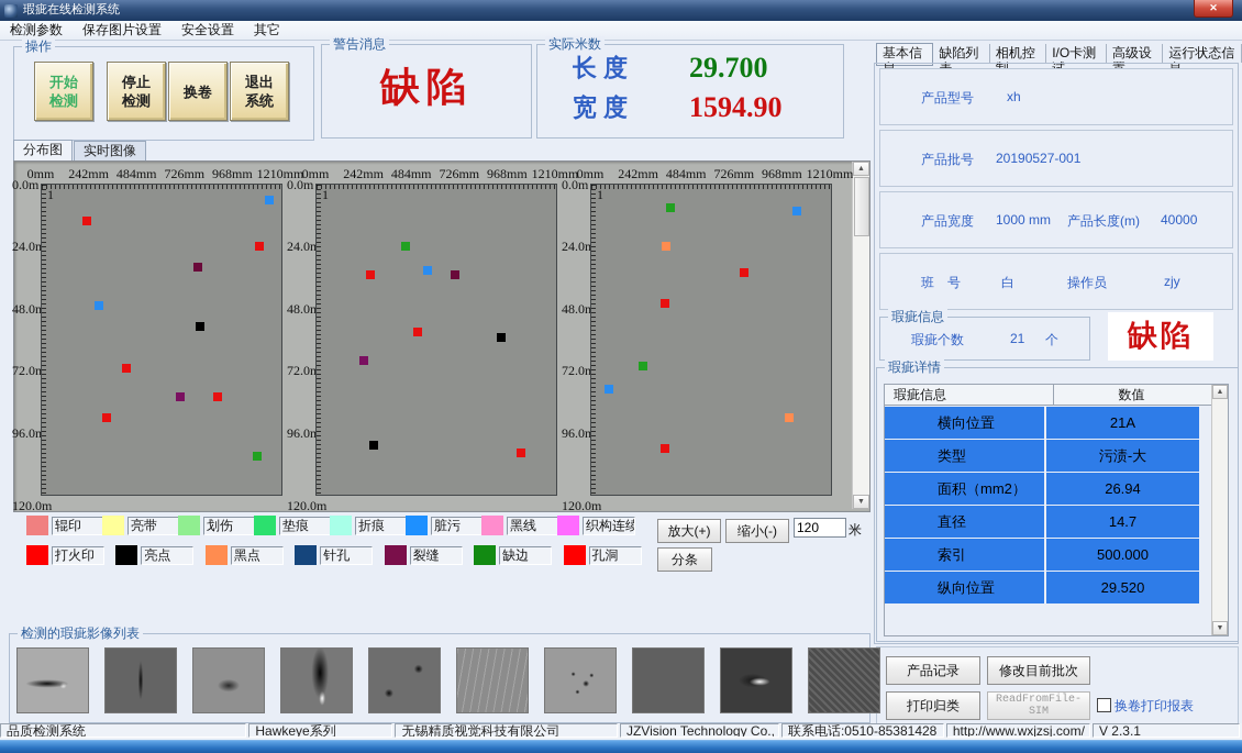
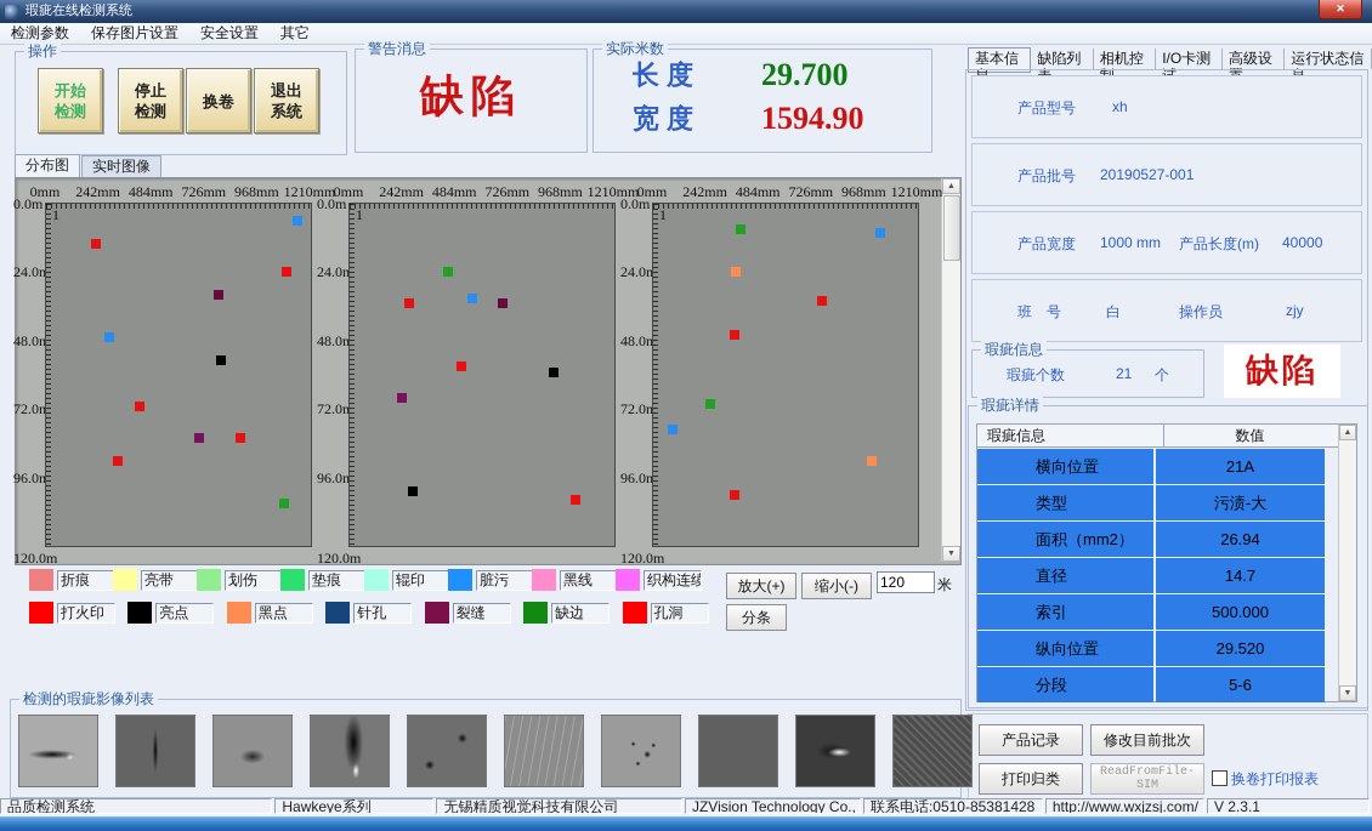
  瑕疵在线检测系统
  ✕
  检测参数
  保存图片设置
  安全设置
  其它
  操作
  开始
  检测
  停止
  检测
  换卷
  退出
  系统
  警告消息
  缺陷
  实际米数
  长度
  29.700
  宽度
  1594.90
  分布图
  实时图像
  0mm
  242mm
  484mm
  726mm
  968mm
  1210mm
  0.0m
  24.0
  48.0
  72.0
  96.0
  120.0m
  1
  0mm
  242mm
  484mm
  726mm
  968mm
  1210mm
  0.0m
  24.0
  48.0
  72.0
  96.0
  120.0m
  1
  0mm
  242mm
  484mm
  726mm
  968mm
  1210mm
  0.0m
  24.0
  48.0
  72.0
  96.0
  120.0m
  1
- 辊印
+ 折痕
  亮带
  划伤
  垫痕
- 折痕
+ 辊印
  脏污
  黑线
  织构连续
  打火印
  亮点
  黑点
  针孔
  裂缝
  缺边
  孔洞
  放大(+)
  缩小(-)
  120
  米
  分条
  基本信
  缺陷列
  相机控
  I/O卡测
  高级设
  运行状态信
  产品型号
  xh
  产品批号
  20190527-001
  产品宽度
  1000 mm
  产品长度(m)
  40000
  班 号
  白
  操作员
  zjy
  瑕疵信息
  瑕疵个数
  21
  个
  缺陷
  瑕疵详情
  瑕疵信息
  数值
  横向位置
  21A
  类型
  污渍-大
  面积（mm2）
  26.94
  直径
  14.7
  索引
  500.000
  纵向位置
  29.520
+ 分段
+ 5-6
  产品记录
  修改目前批次
  打印归类
  ReadFromFile-SIM
  换卷打印报表
  检测的瑕疵影像列表
  品质检测系统
  Hawkeye系列
  无锡精质视觉科技有限公司
  JZVision Technology Co.,
  联系电话:0510-85381428
  http://www.wxjzsj.com/
  V 2.3.1
